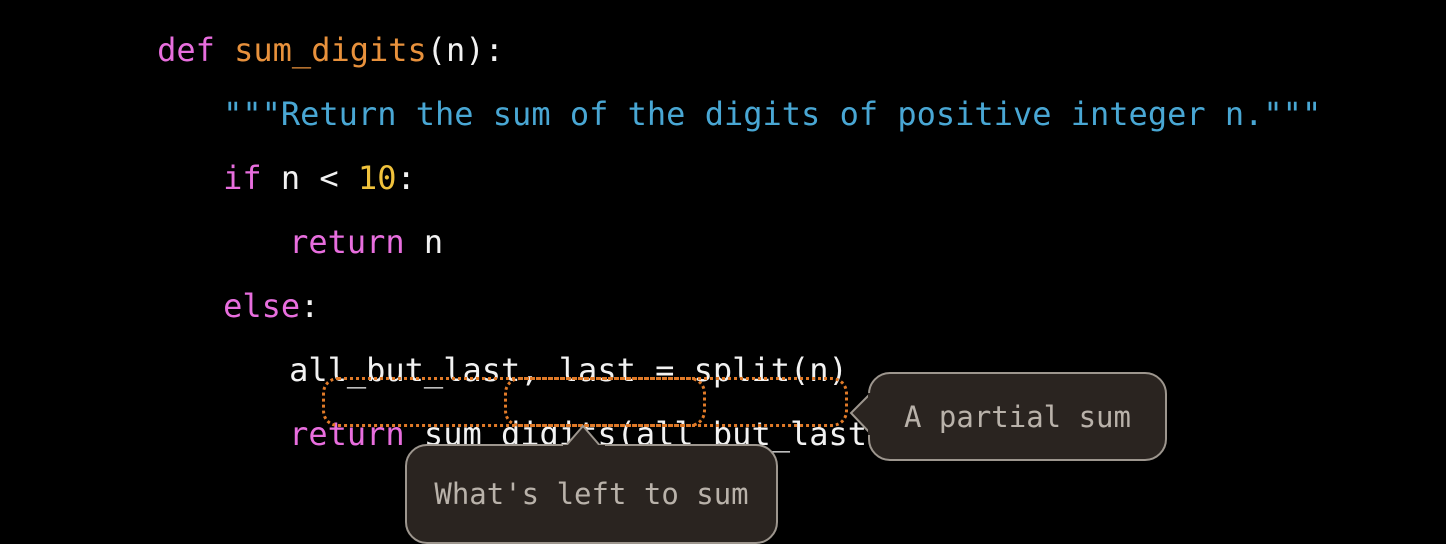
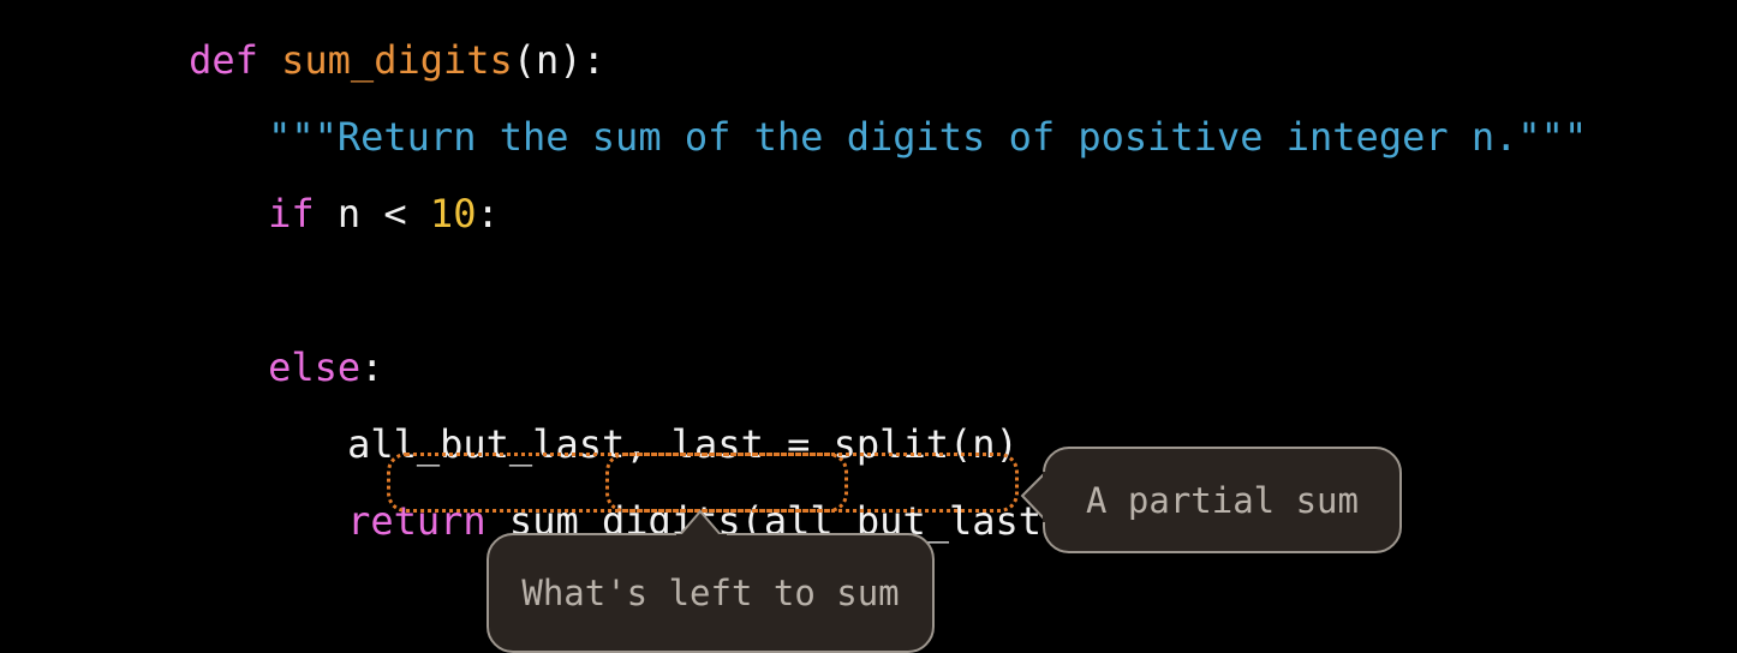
  def sum_digits(n):
  """Return the sum of the digits of positive integer n."""
  if n < 10:
- return n
  else:
  all_but_last, last = split(n)
  return sum_digis(all_but_last
  A partial sum
  What's left to sum
